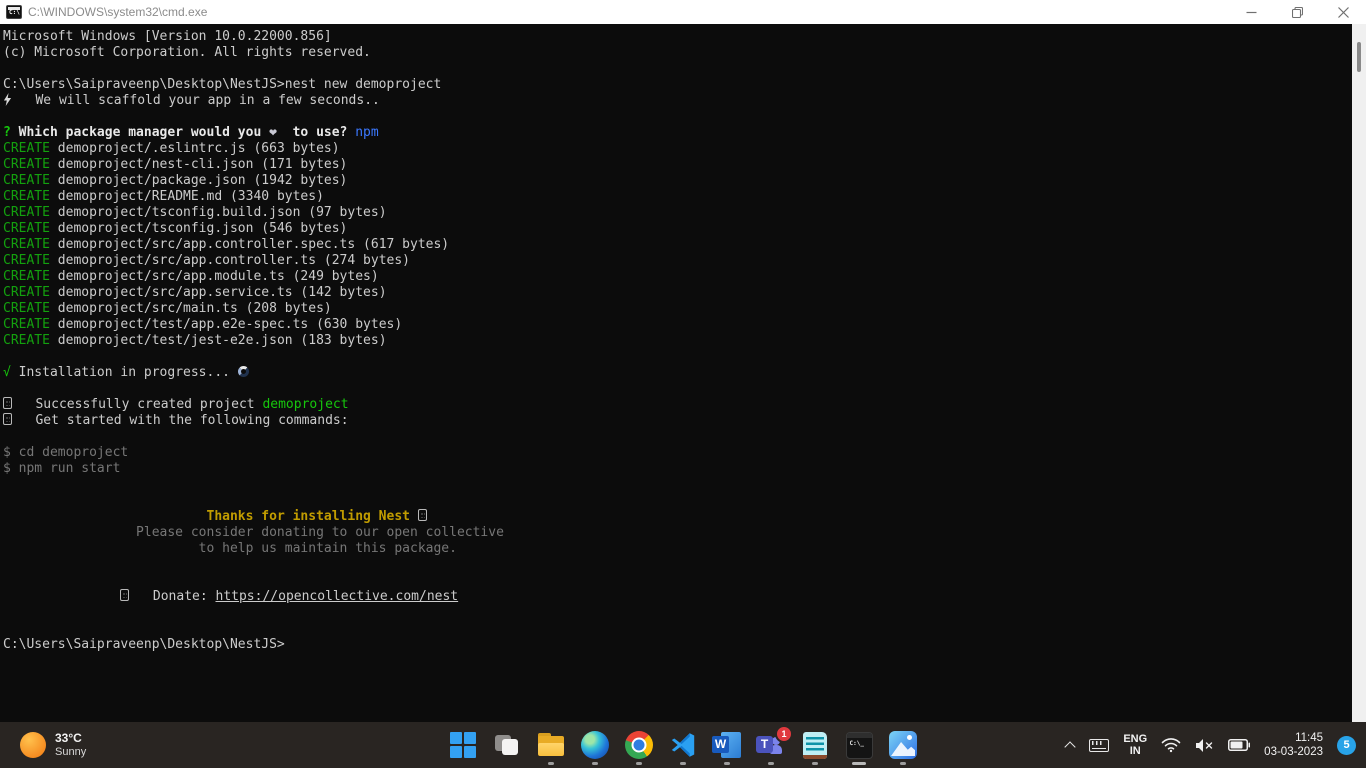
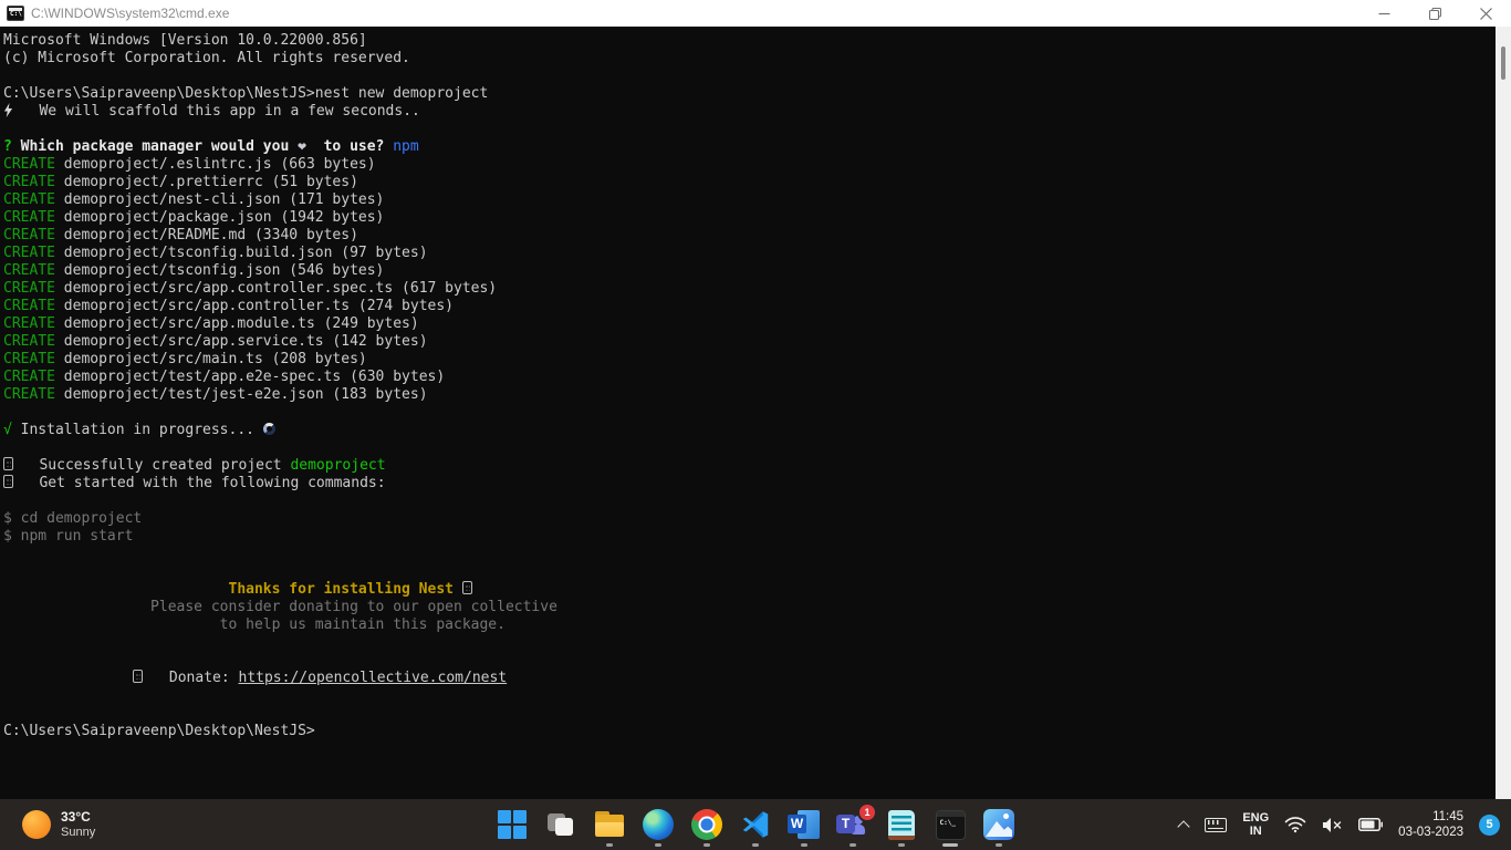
  C:\WINDOWS\system32\cmd.exe
  Microsoft Windows [Version 10.0.22000.856]
  (c) Microsoft Corporation. All rights reserved.
  C:\Users\Saipraveenp\Desktop\NestJS>nest new demoproject
- We will scaffold your app in a few seconds..
+ We will scaffold this app in a few seconds..
  ? Which package manager would you ❤ to use? npm
  CREATE demoproject/.eslintrc.js (663 bytes)
+ CREATE demoproject/.prettierrc (51 bytes)
  CREATE demoproject/nest-cli.json (171 bytes)
  CREATE demoproject/package.json (1942 bytes)
  CREATE demoproject/README.md (3340 bytes)
  CREATE demoproject/tsconfig.build.json (97 bytes)
  CREATE demoproject/tsconfig.json (546 bytes)
  CREATE demoproject/src/app.controller.spec.ts (617 bytes)
  CREATE demoproject/src/app.controller.ts (274 bytes)
  CREATE demoproject/src/app.module.ts (249 bytes)
  CREATE demoproject/src/app.service.ts (142 bytes)
  CREATE demoproject/src/main.ts (208 bytes)
  CREATE demoproject/test/app.e2e-spec.ts (630 bytes)
  CREATE demoproject/test/jest-e2e.json (183 bytes)
  √ Installation in progress...
  Successfully created project demoproject
  Get started with the following commands:
  $ cd demoproject
  $ npm run start
  Thanks for installing Nest
  Please consider donating to our open collective
  to help us maintain this package.
  Donate: https://opencollective.com/nest
  C:\Users\Saipraveenp\Desktop\NestJS>
  33°C
  Sunny
  W
  T
  1
  ENG
  IN
  11:45
  03-03-2023
  5
